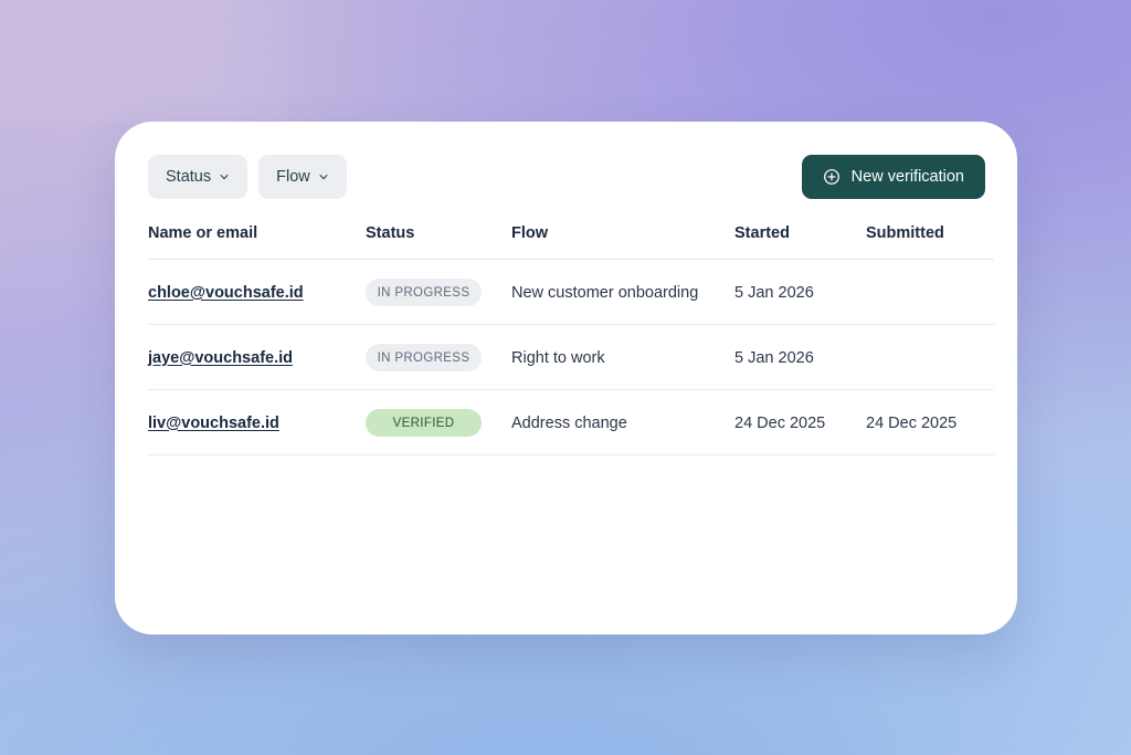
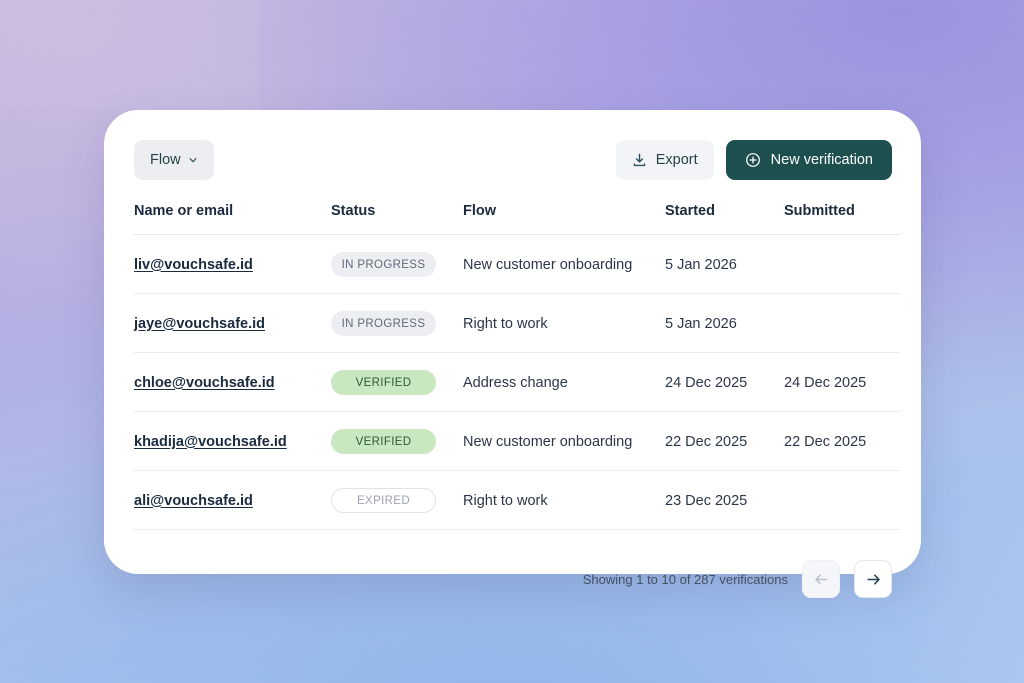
- Status
  Flow
+ Export
  New verification
  Name or email	Status	Flow	Started	Submitted
- chloe@vouchsafe.id	IN PROGRESS	New customer onboarding	5 Jan 2026
+ liv@vouchsafe.id	IN PROGRESS	New customer onboarding	5 Jan 2026
  jaye@vouchsafe.id	IN PROGRESS	Right to work	5 Jan 2026
- liv@vouchsafe.id	VERIFIED	Address change	24 Dec 2025	24 Dec 2025
+ chloe@vouchsafe.id	VERIFIED	Address change	24 Dec 2025	24 Dec 2025
+ khadija@vouchsafe.id	VERIFIED	New customer onboarding	22 Dec 2025	22 Dec 2025
+ ali@vouchsafe.id	EXPIRED	Right to work	23 Dec 2025
+ Showing 1 to 10 of 287 verifications
